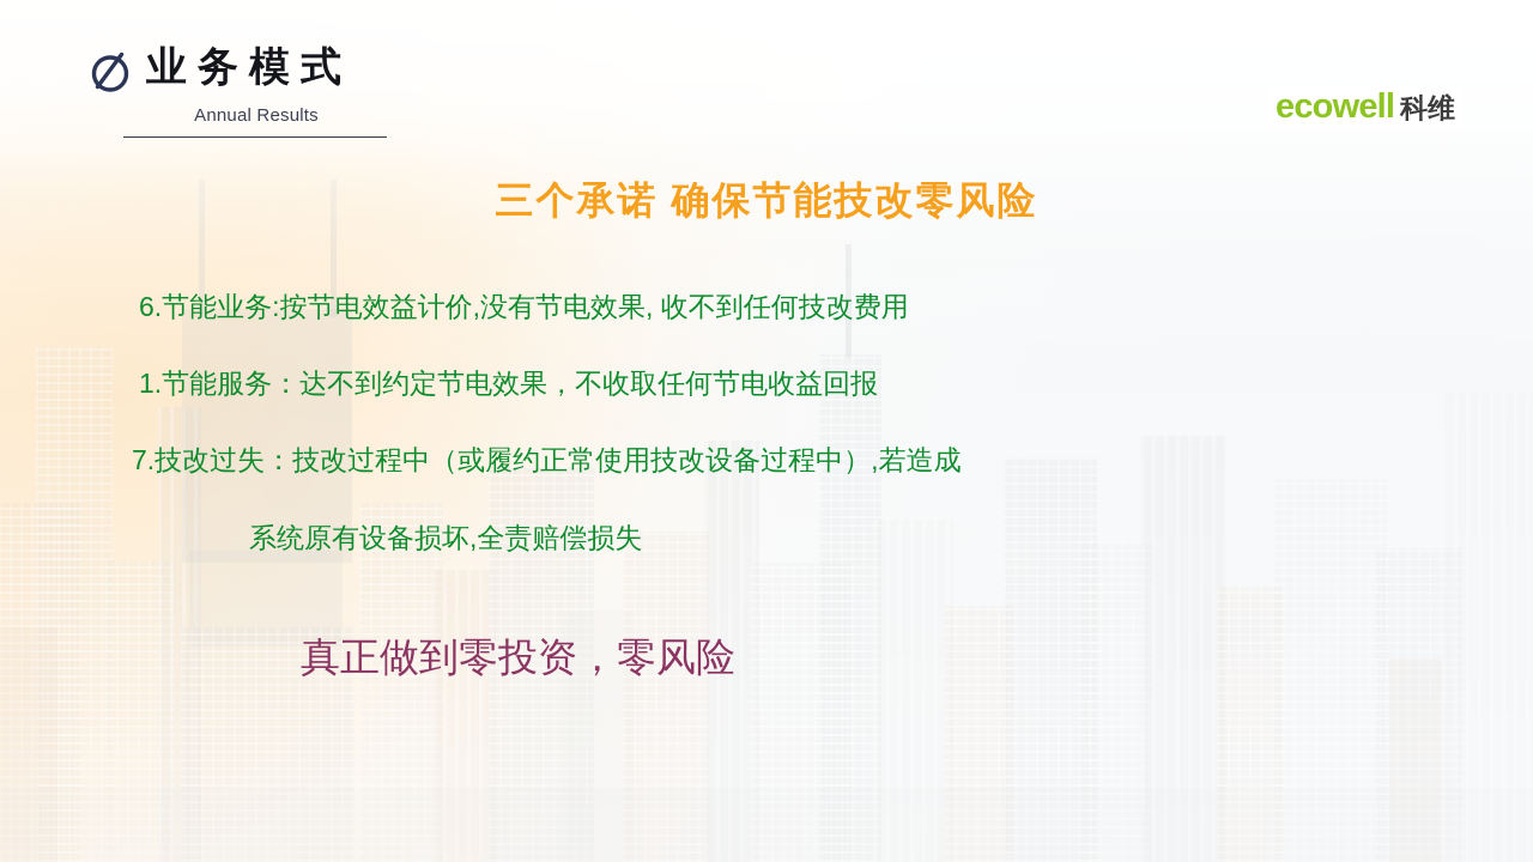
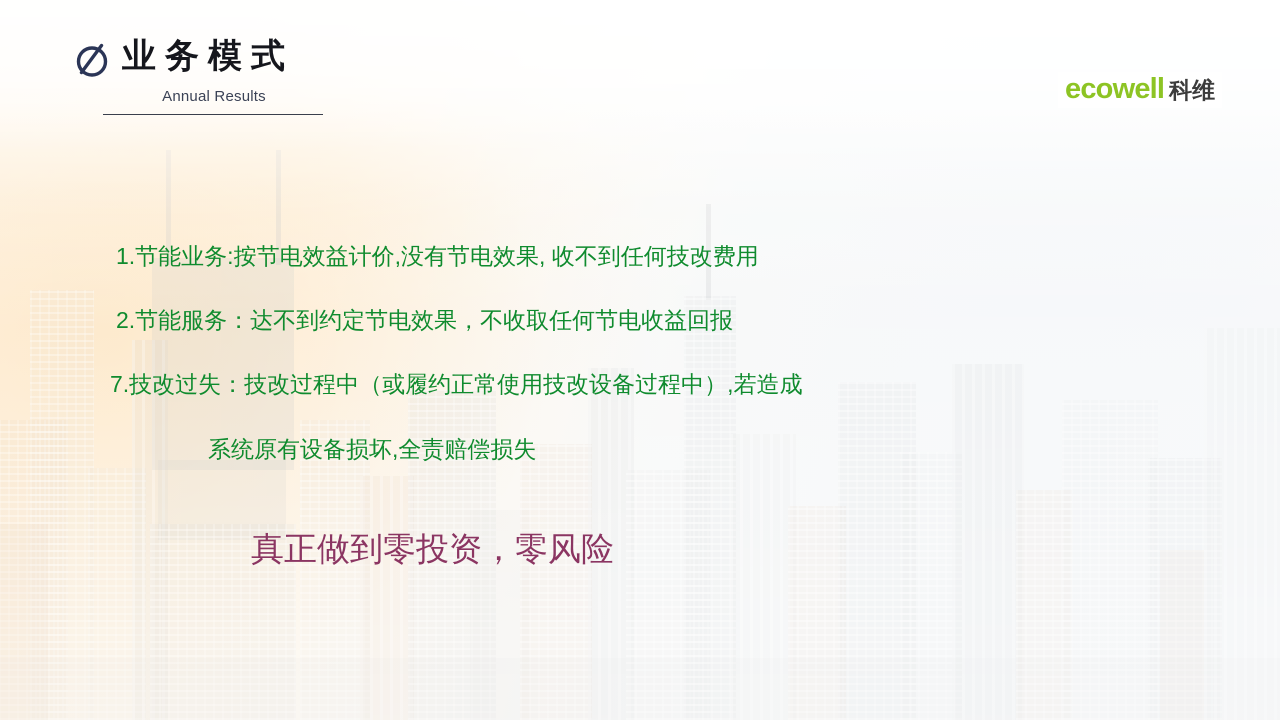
  业务模式
  Annual Results
  ecowell
  科维
- 三个承诺 确保节能技改零风险
- 6.节能业务:按节电效益计价,没有节电效果, 收不到任何技改费用
+ 1.节能业务:按节电效益计价,没有节电效果, 收不到任何技改费用
- 1.节能服务：达不到约定节电效果，不收取任何节电收益回报
+ 2.节能服务：达不到约定节电效果，不收取任何节电收益回报
  7.技改过失：技改过程中（或履约正常使用技改设备过程中）,若造成
  系统原有设备损坏,全责赔偿损失
  真正做到零投资，零风险
